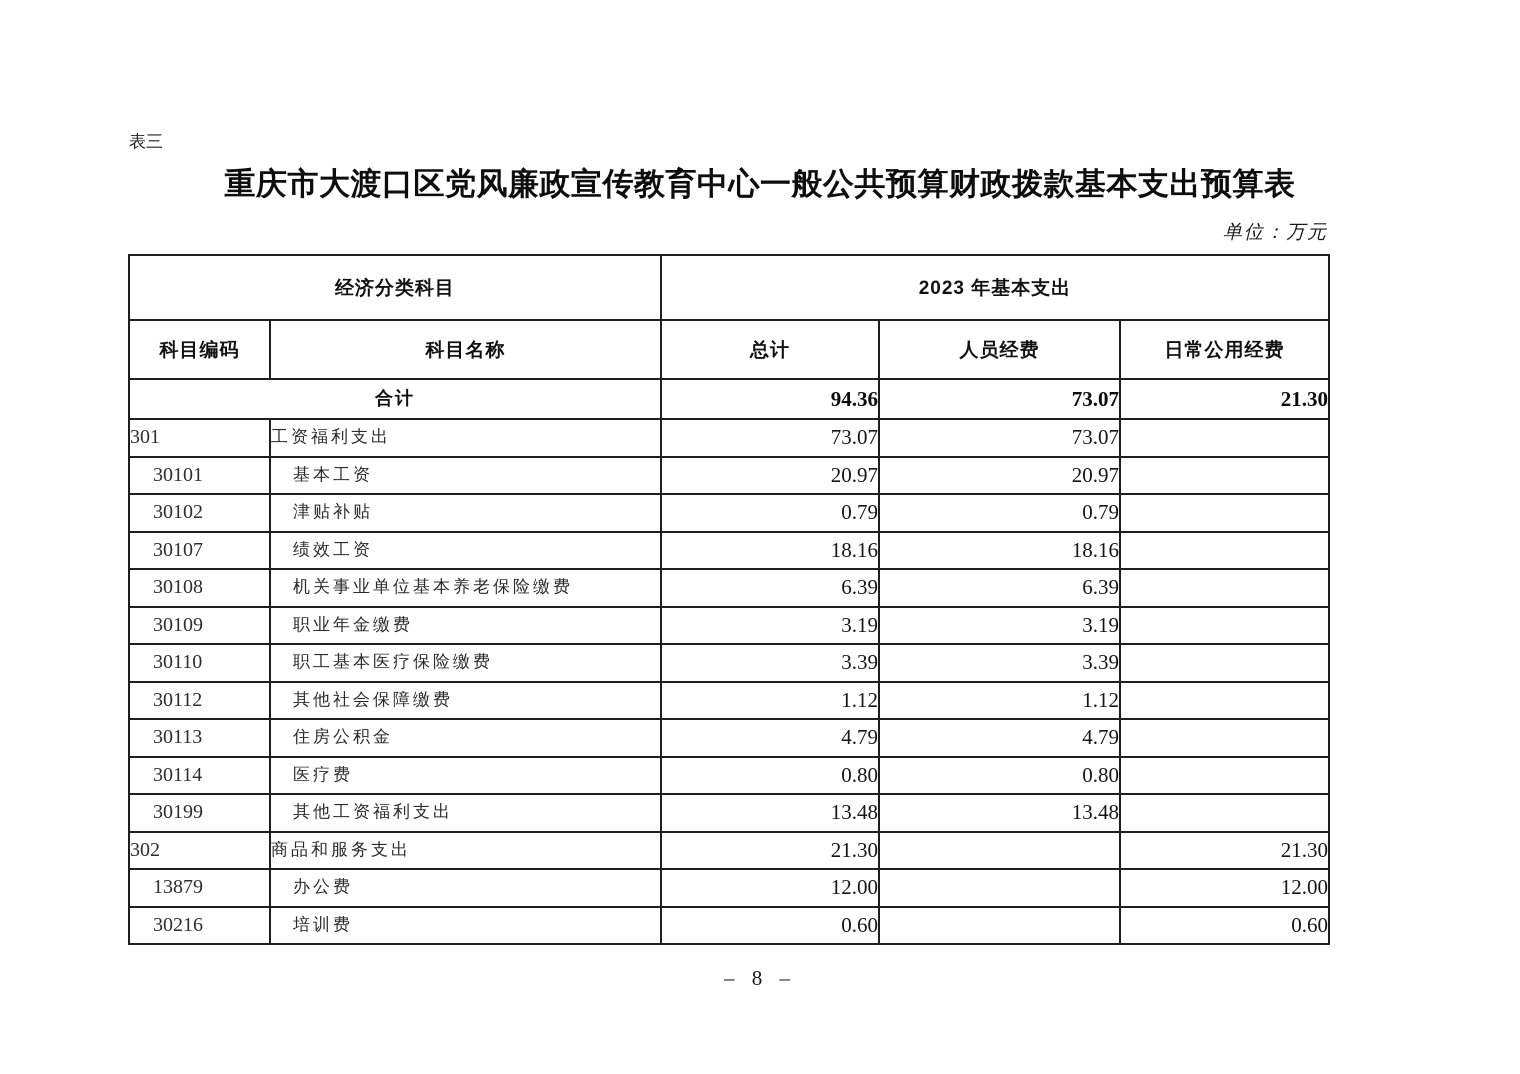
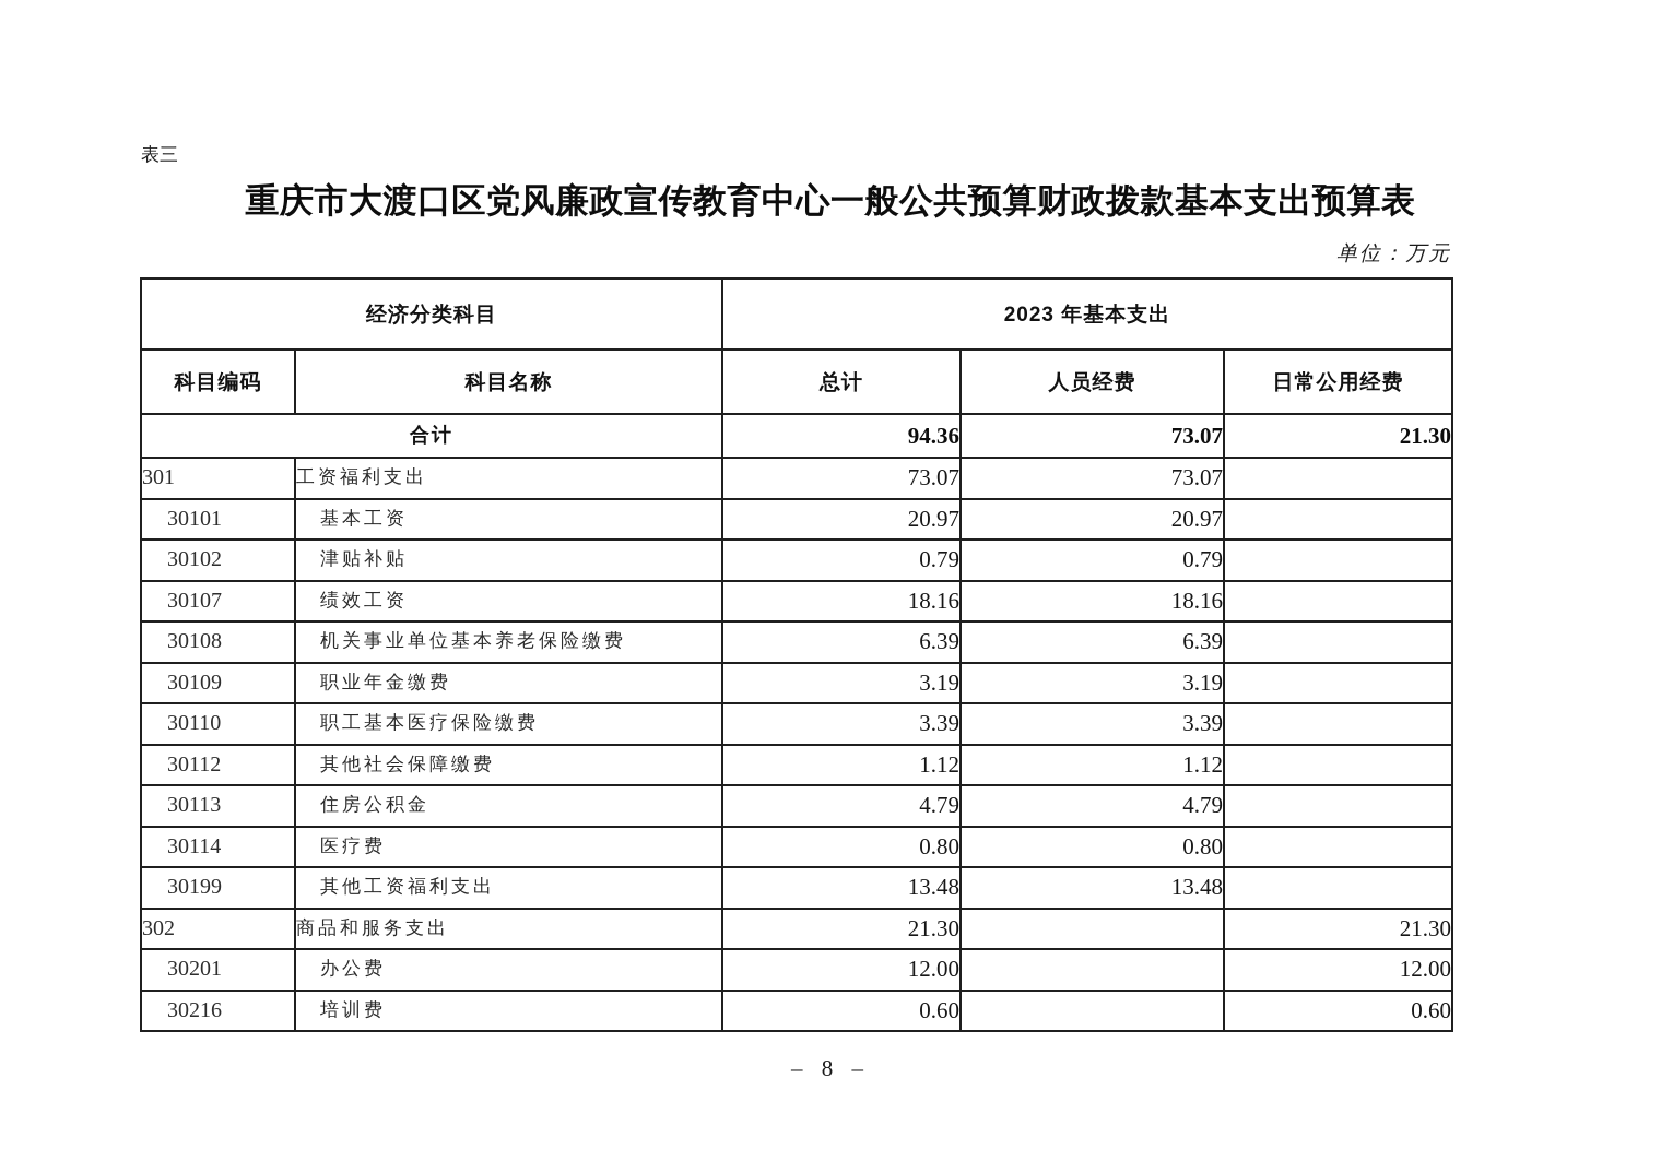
  表三
  重庆市大渡口区党风廉政宣传教育中心一般公共预算财政拨款基本支出预算表
  单位：万元
  经济分类科目	2023 年基本支出
  科目编码	科目名称	总计	人员经费	日常公用经费
  合计	94.36	73.07	21.30
  301	工资福利支出	73.07	73.07
  30101	基本工资	20.97	20.97
  30102	津贴补贴	0.79	0.79
  30107	绩效工资	18.16	18.16
  30108	机关事业单位基本养老保险缴费	6.39	6.39
  30109	职业年金缴费	3.19	3.19
  30110	职工基本医疗保险缴费	3.39	3.39
  30112	其他社会保障缴费	1.12	1.12
  30113	住房公积金	4.79	4.79
  30114	医疗费	0.80	0.80
  30199	其他工资福利支出	13.48	13.48
  302	商品和服务支出	21.30		21.30
- 13879	办公费	12.00		12.00
+ 30201	办公费	12.00		12.00
  30216	培训费	0.60		0.60
  – 8 –
